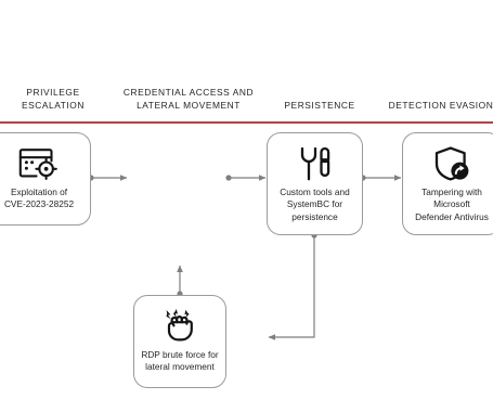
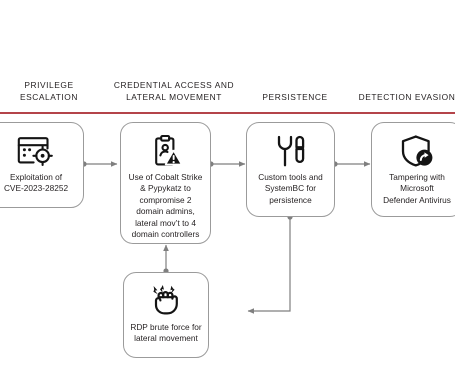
  PRIVILEGE
  ESCALATION
  CREDENTIAL ACCESS AND
  LATERAL MOVEMENT
  PERSISTENCE
  DETECTION EVASION
  Exploitation of
  CVE-2023-28252
+ Use of Cobalt Strike
+ & Pypykatz to
+ compromise 2
+ domain admins,
+ lateral mov’t to 4
+ domain controllers
  Custom tools and
  SystemBC for
  persistence
  Tampering with
  Microsoft
  Defender Antivirus
  RDP brute force for
  lateral movement
